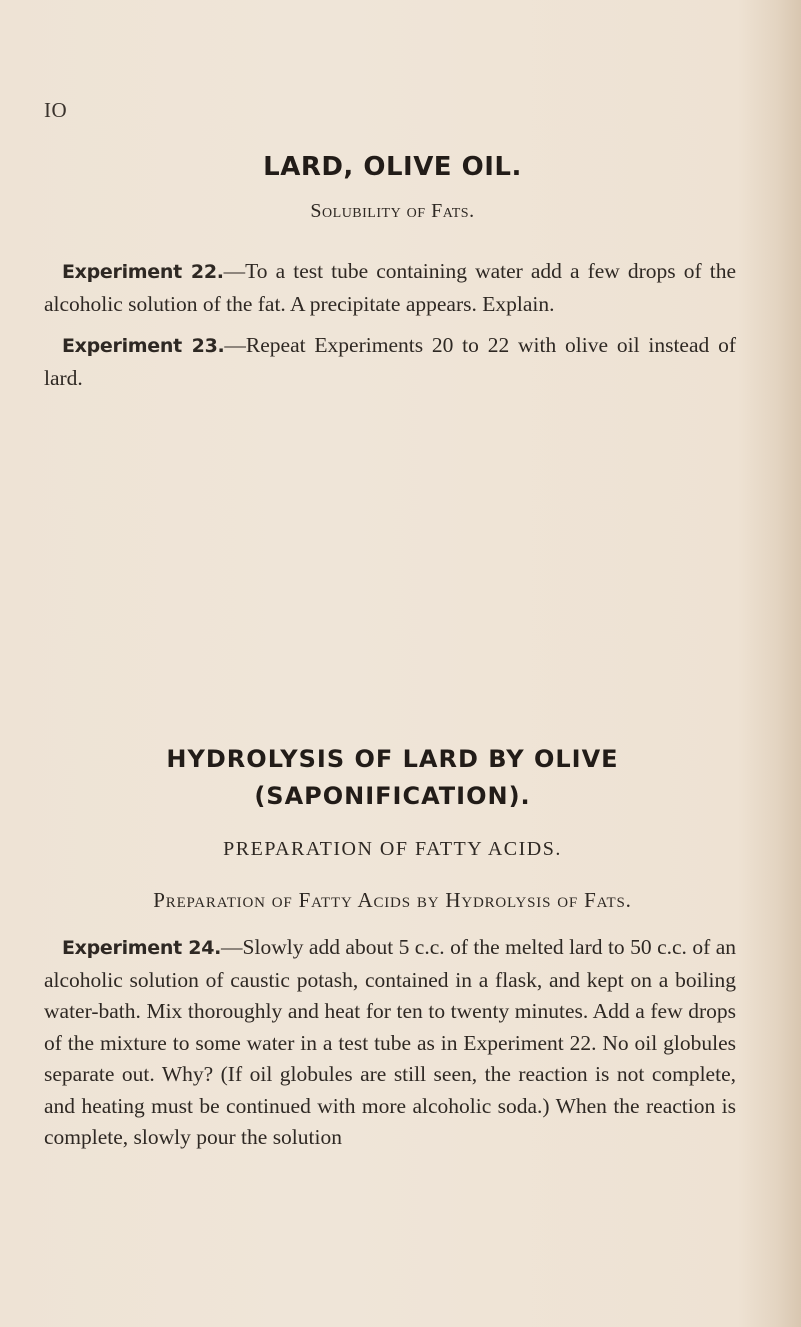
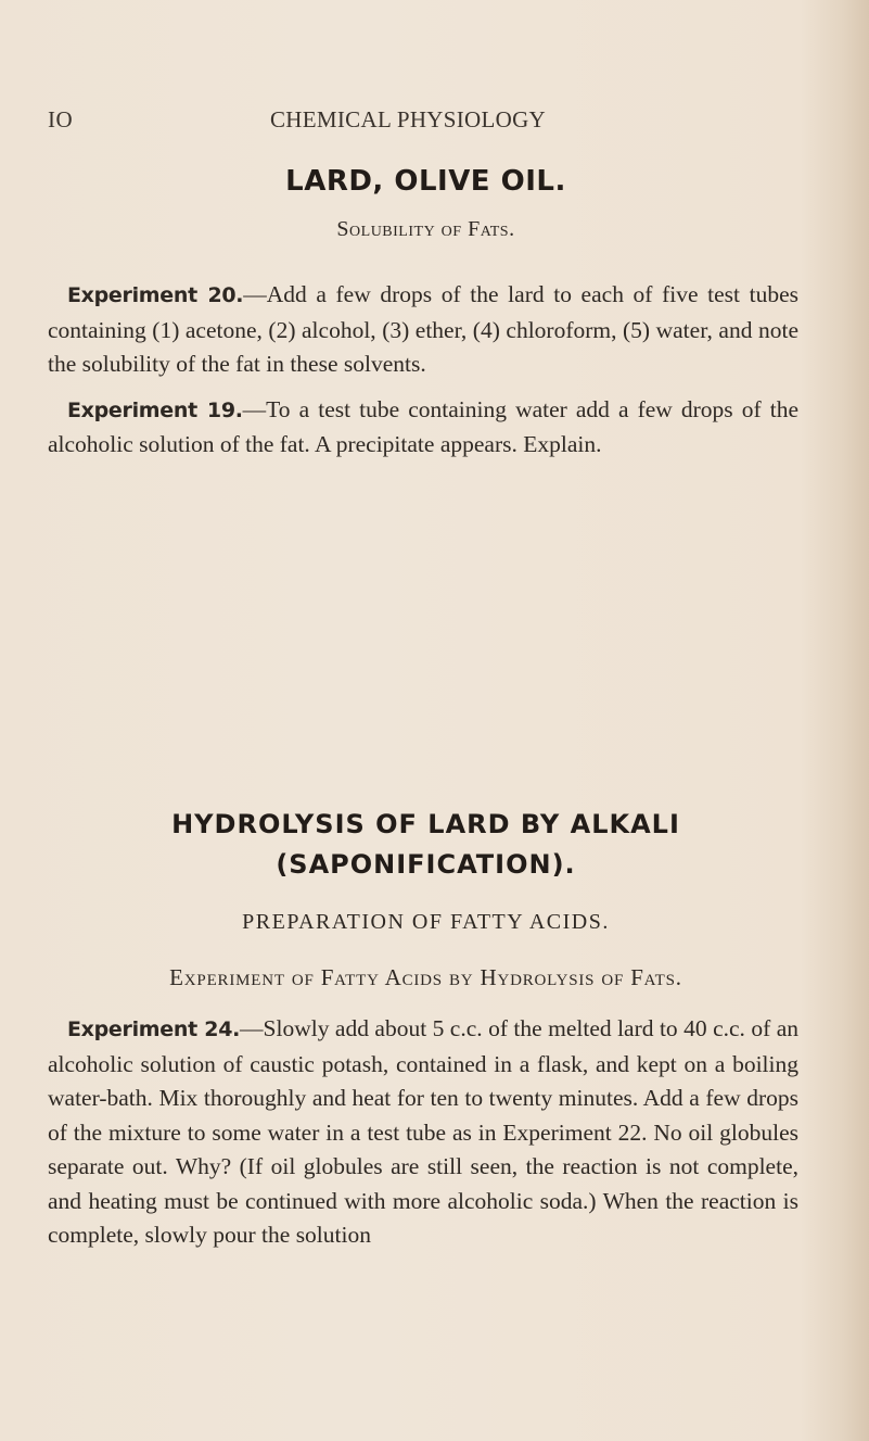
  IO
+ CHEMICAL PHYSIOLOGY
  LARD, OLIVE OIL.
  Solubility of Fats.
+ Experiment 20.—Add a few drops of the lard to each of five test tubes containing (1) acetone, (2) alcohol, (3) ether, (4) chloroform, (5) water, and note the solubility of the fat in these solvents.
- Experiment 22.—To a test tube containing water add a few drops of the alcoholic solution of the fat. A precipitate appears. Explain.
+ Experiment 19.—To a test tube containing water add a few drops of the alcoholic solution of the fat. A precipitate appears. Explain.
- Experiment 23.—Repeat Experiments 20 to 22 with olive oil instead of lard.
- HYDROLYSIS OF LARD BY OLIVE
+ HYDROLYSIS OF LARD BY ALKALI
  (SAPONIFICATION).
  PREPARATION OF FATTY ACIDS.
- Preparation of Fatty Acids by Hydrolysis of Fats.
+ Experiment of Fatty Acids by Hydrolysis of Fats.
- Experiment 24.—Slowly add about 5 c.c. of the melted lard to 50 c.c. of an alcoholic solution of caustic potash, contained in a flask, and kept on a boiling water-bath. Mix thoroughly and heat for ten to twenty minutes. Add a few drops of the mixture to some water in a test tube as in Experiment 22. No oil globules separate out. Why? (If oil globules are still seen, the reaction is not complete, and heating must be continued with more alcoholic soda.) When the reaction is complete, slowly pour the solution
+ Experiment 24.—Slowly add about 5 c.c. of the melted lard to 40 c.c. of an alcoholic solution of caustic potash, contained in a flask, and kept on a boiling water-bath. Mix thoroughly and heat for ten to twenty minutes. Add a few drops of the mixture to some water in a test tube as in Experiment 22. No oil globules separate out. Why? (If oil globules are still seen, the reaction is not complete, and heating must be continued with more alcoholic soda.) When the reaction is complete, slowly pour the solution
